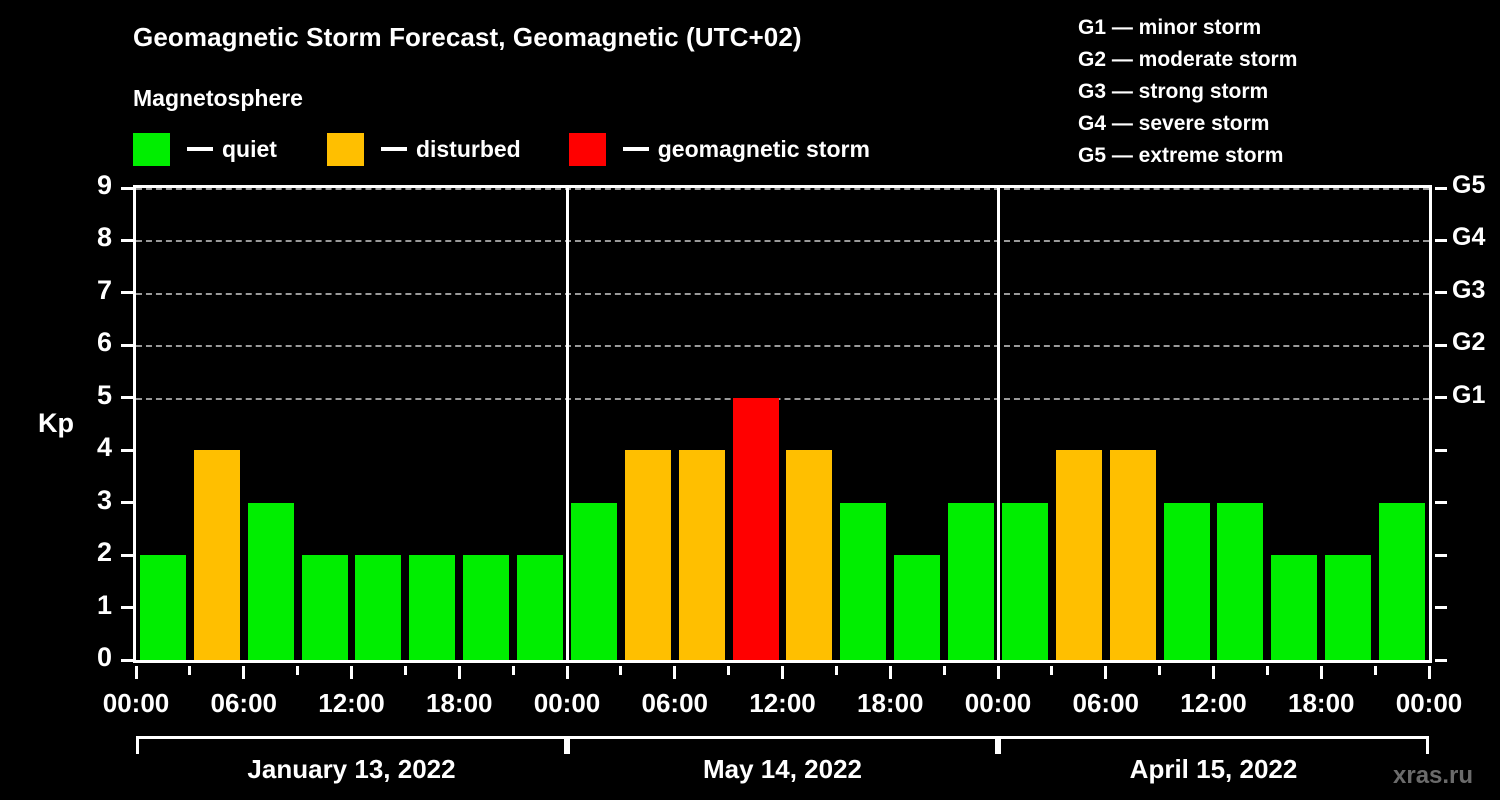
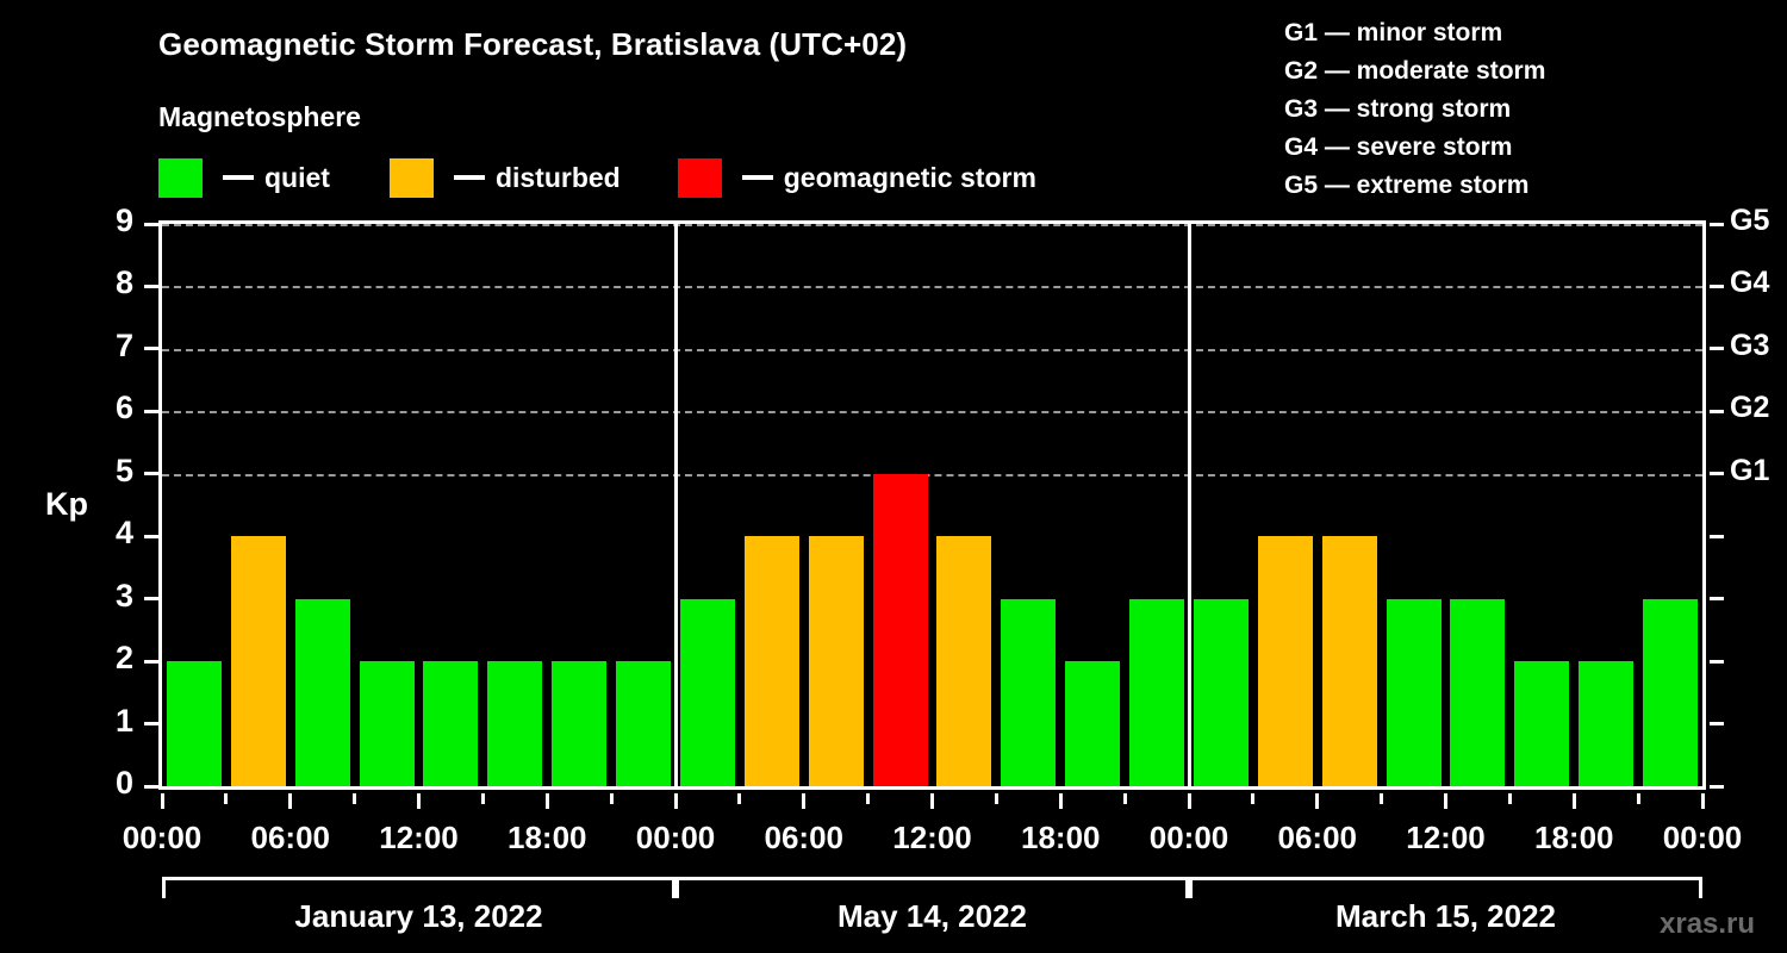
- Geomagnetic Storm Forecast, Geomagnetic (UTC+02)
+ Geomagnetic Storm Forecast, Bratislava (UTC+02)
  Magnetosphere
  quiet
  disturbed
  geomagnetic storm
  G1 — minor storm
  G2 — moderate storm
  G3 — strong storm
  G4 — severe storm
  G5 — extreme storm
  Kp
  0
  1
  2
  3
  4
  5
  6
  7
  8
  9
  G1
  G2
  G3
  G4
  G5
  00:00
  06:00
  12:00
  18:00
  00:00
  06:00
  12:00
  18:00
  00:00
  06:00
  12:00
  18:00
  00:00
  January 13, 2022
  May 14, 2022
- April 15, 2022
+ March 15, 2022
  xras.ru
